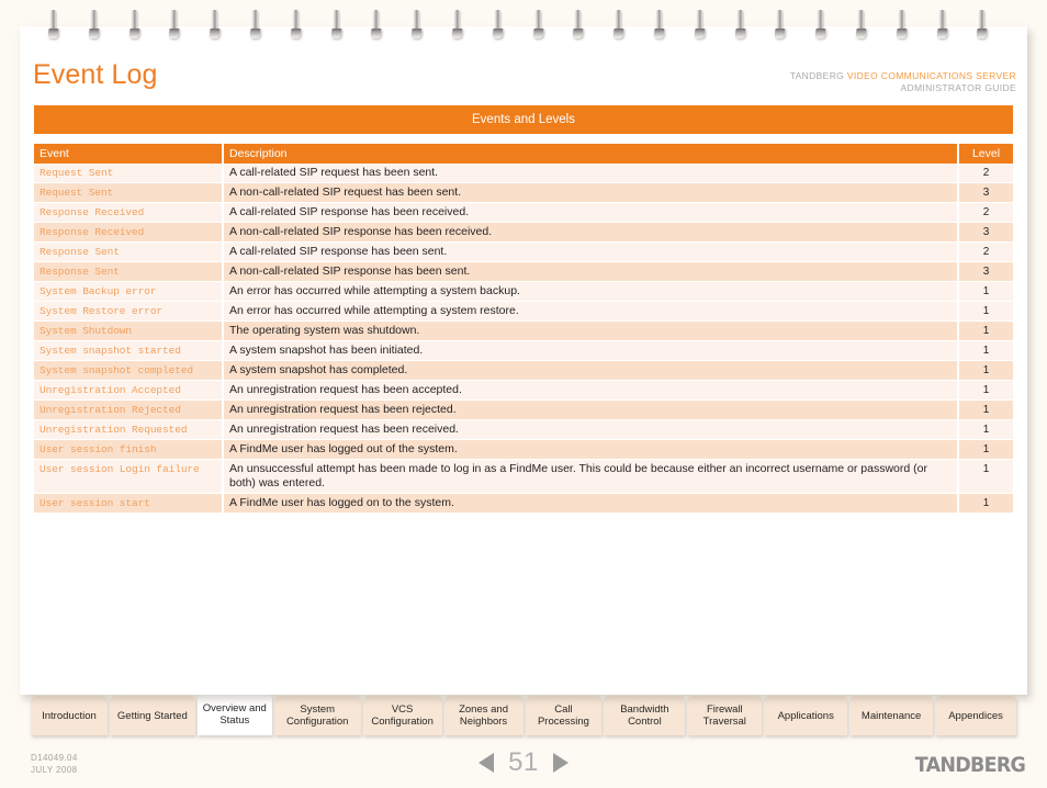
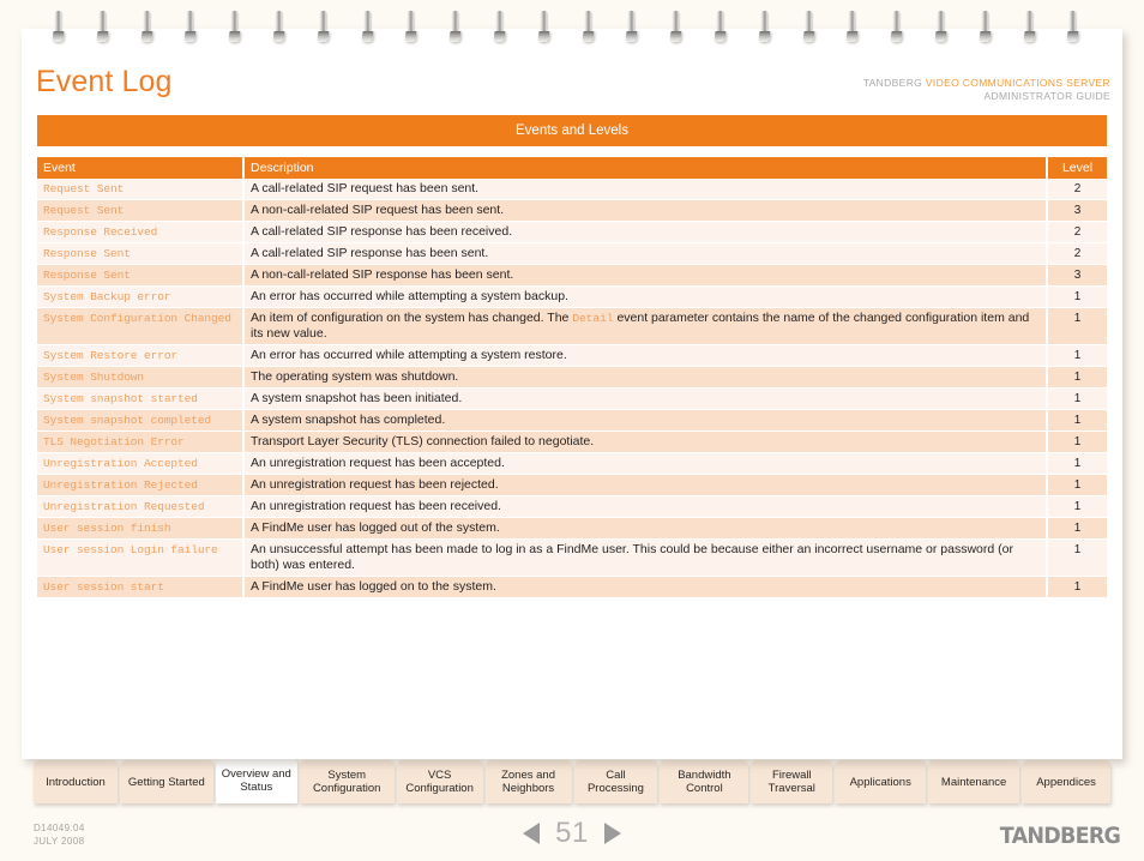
  Event Log
  TANDBERG VIDEO COMMUNICATIONS SERVER
  ADMINISTRATOR GUIDE
  Events and Levels
  Event	Description	Level
  Request Sent	A call-related SIP request has been sent.	2
  Request Sent	A non-call-related SIP request has been sent.	3
  Response Received	A call-related SIP response has been received.	2
- Response Received	A non-call-related SIP response has been received.	3
  Response Sent	A call-related SIP response has been sent.	2
  Response Sent	A non-call-related SIP response has been sent.	3
  System Backup error	An error has occurred while attempting a system backup.	1
+ System Configuration Changed	An item of configuration on the system has changed. The Detail event parameter contains the name of the changed configuration item and its new value.	1
  System Restore error	An error has occurred while attempting a system restore.	1
  System Shutdown	The operating system was shutdown.	1
  System snapshot started	A system snapshot has been initiated.	1
  System snapshot completed	A system snapshot has completed.	1
+ TLS Negotiation Error	Transport Layer Security (TLS) connection failed to negotiate.	1
  Unregistration Accepted	An unregistration request has been accepted.	1
  Unregistration Rejected	An unregistration request has been rejected.	1
  Unregistration Requested	An unregistration request has been received.	1
  User session finish	A FindMe user has logged out of the system.	1
  User session Login failure	An unsuccessful attempt has been made to log in as a FindMe user. This could be because either an incorrect username or password (or both) was entered.	1
  User session start	A FindMe user has logged on to the system.	1
  Introduction
  Getting Started
  Overview and Status
  System Configuration
  VCS Configuration
  Zones and Neighbors
  Call Processing
  Bandwidth Control
  Firewall Traversal
  Applications
  Maintenance
  Appendices
  D14049.04
  JULY 2008
  51
  TANDBERG
